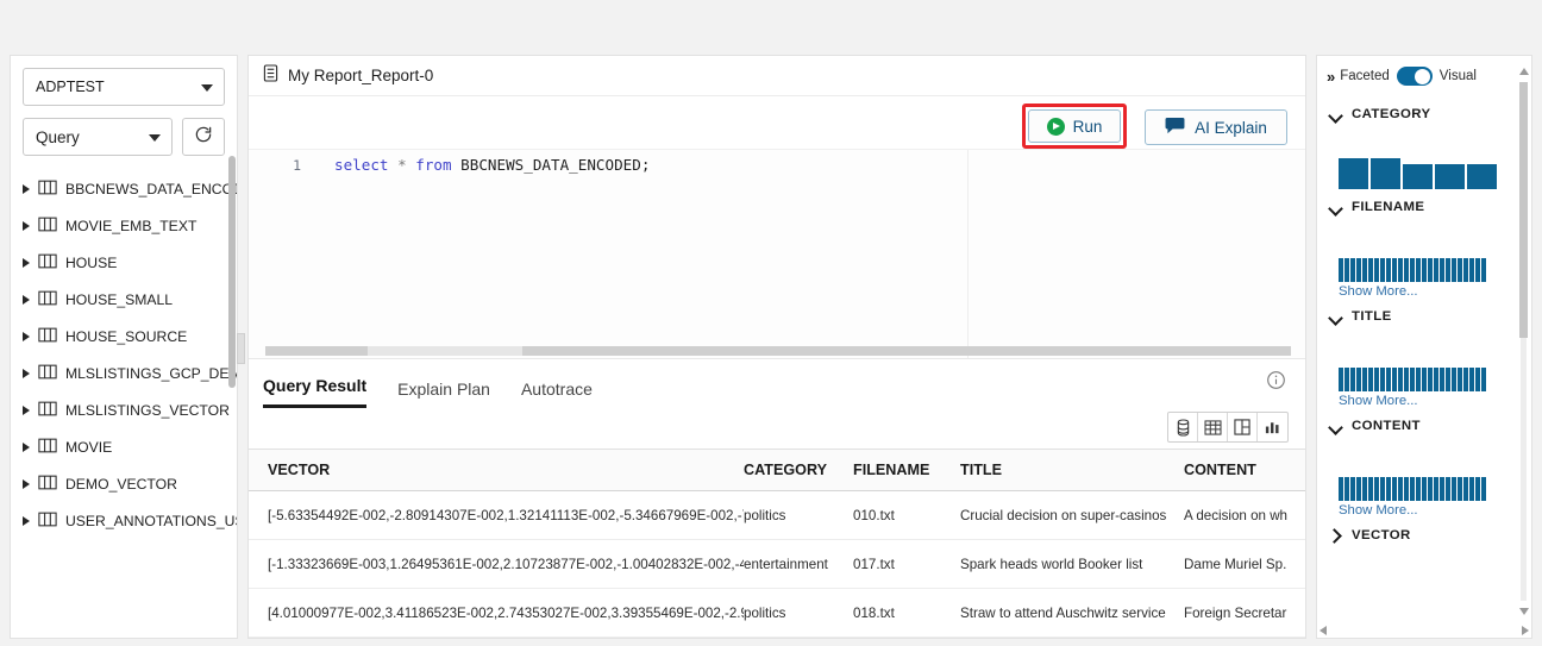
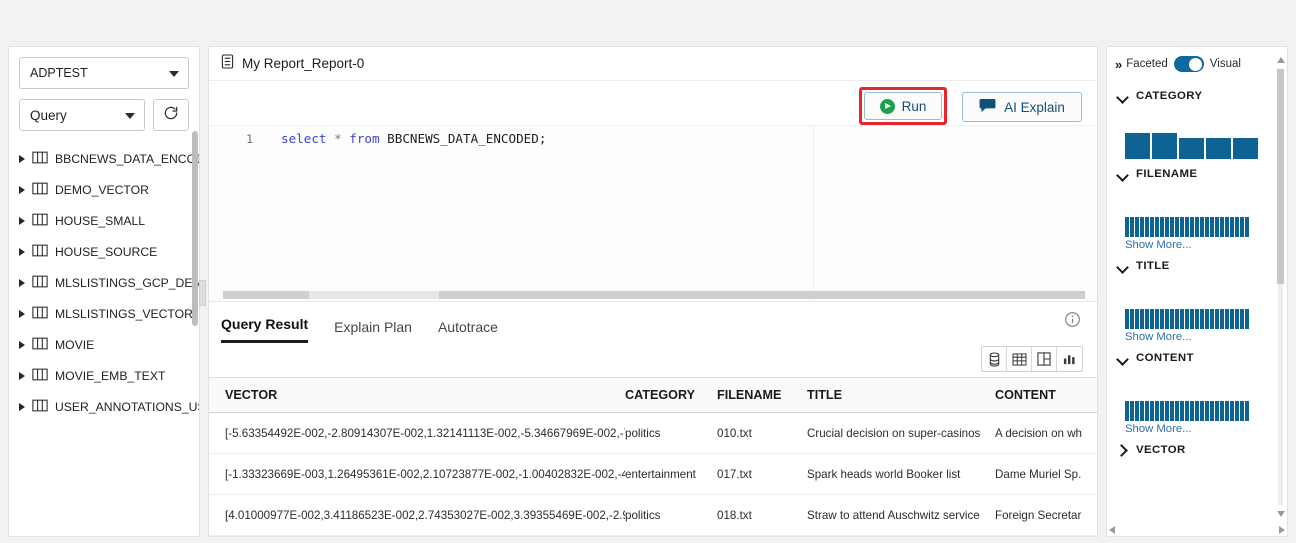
  ADPTEST
  Query
  BBCNEWS_DATA_ENC
- MOVIE_EMB_TEXT
+ DEMO_VECTOR
- HOUSE
  HOUSE_SMALL
  HOUSE_SOURCE
  MLSLISTINGS_GCP_DE
  MLSLISTINGS_VECTOR
  MOVIE
- DEMO_VECTOR
+ MOVIE_EMB_TEXT
  USER_ANNOTATIONS_U
  My Report_Report-0
  Run
  AI Explain
  1
  select * from BBCNEWS_DATA_ENCODED;
  Query Result
  Explain Plan
  Autotrace
  VECTOR
  CATEGORY
  FILENAME
  TITLE
  CONTENT
  [-5.63354492E-002,-2.80914307E-002,1.32141113E-002,-5.34667969E-002,-
  politics
  010.txt
  Crucial decision on super-casinos
  A decision on wh
  [-1.33323669E-003,1.26495361E-002,2.10723877E-002,-1.00402832E-002,-4
  entertainment
  017.txt
  Spark heads world Booker list
  Dame Muriel Sp.
  [4.01000977E-002,3.41186523E-002,2.74353027E-002,3.39355469E-002,-2.
  politics
  018.txt
  Straw to attend Auschwitz service
  Foreign Secretar
  »
  Faceted
  Visual
  CATEGORY
  FILENAME
  Show More...
  TITLE
  Show More...
  CONTENT
  Show More...
  VECTOR
